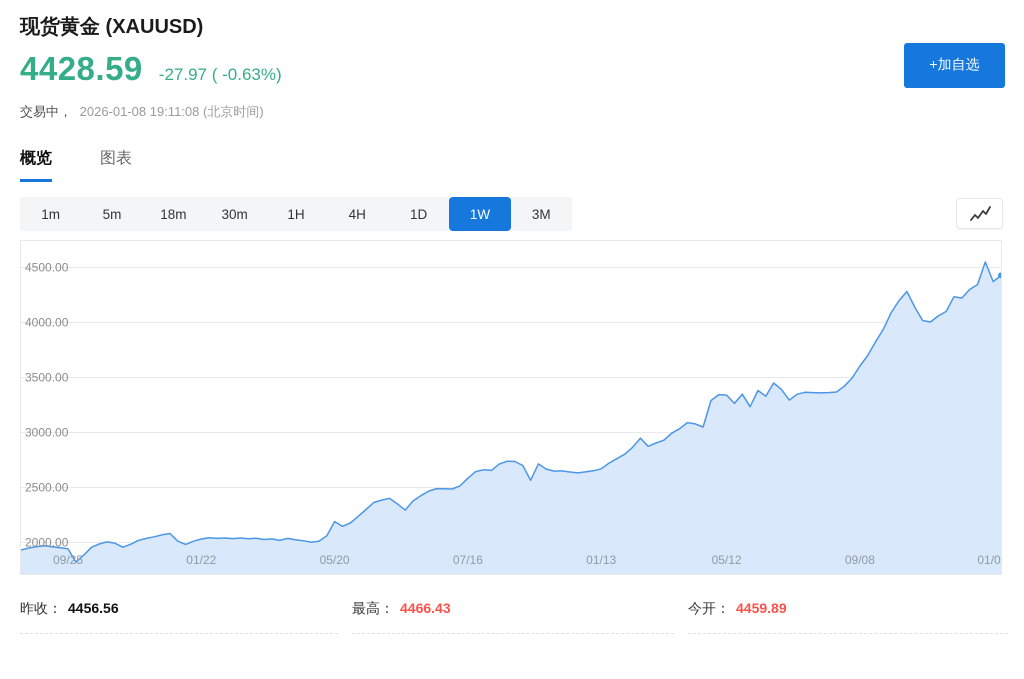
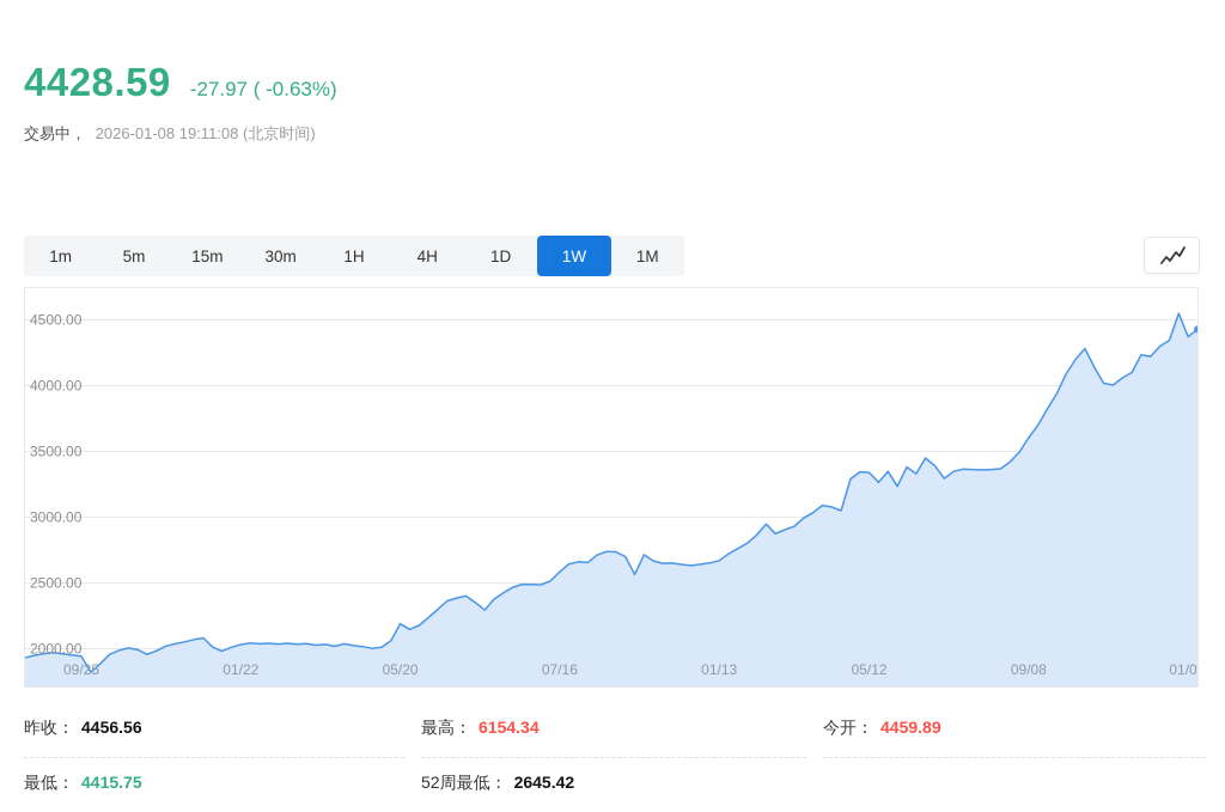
- 现货黄金 (XAUUSD)
  4428.59
  -27.97 ( -0.63%)
  交易中， 2026-01-08 19:11:08 (北京时间)
- +加自选
- 概览
- 图表
  1m
  5m
- 18m
+ 15m
  30m
  1H
  4H
  1D
  1W
- 3M
+ 1M
  4500.00
  4000.00
  3500.00
  3000.00
  2500.00
  2000.00
  09/25
  01/22
  05/20
  07/16
  01/13
  05/12
  09/08
  01/0
  昨收： 4456.56
- 最高： 4466.43
+ 最高： 6154.34
  今开： 4459.89
+ 最低： 4415.75
+ 52周最低： 2645.42
